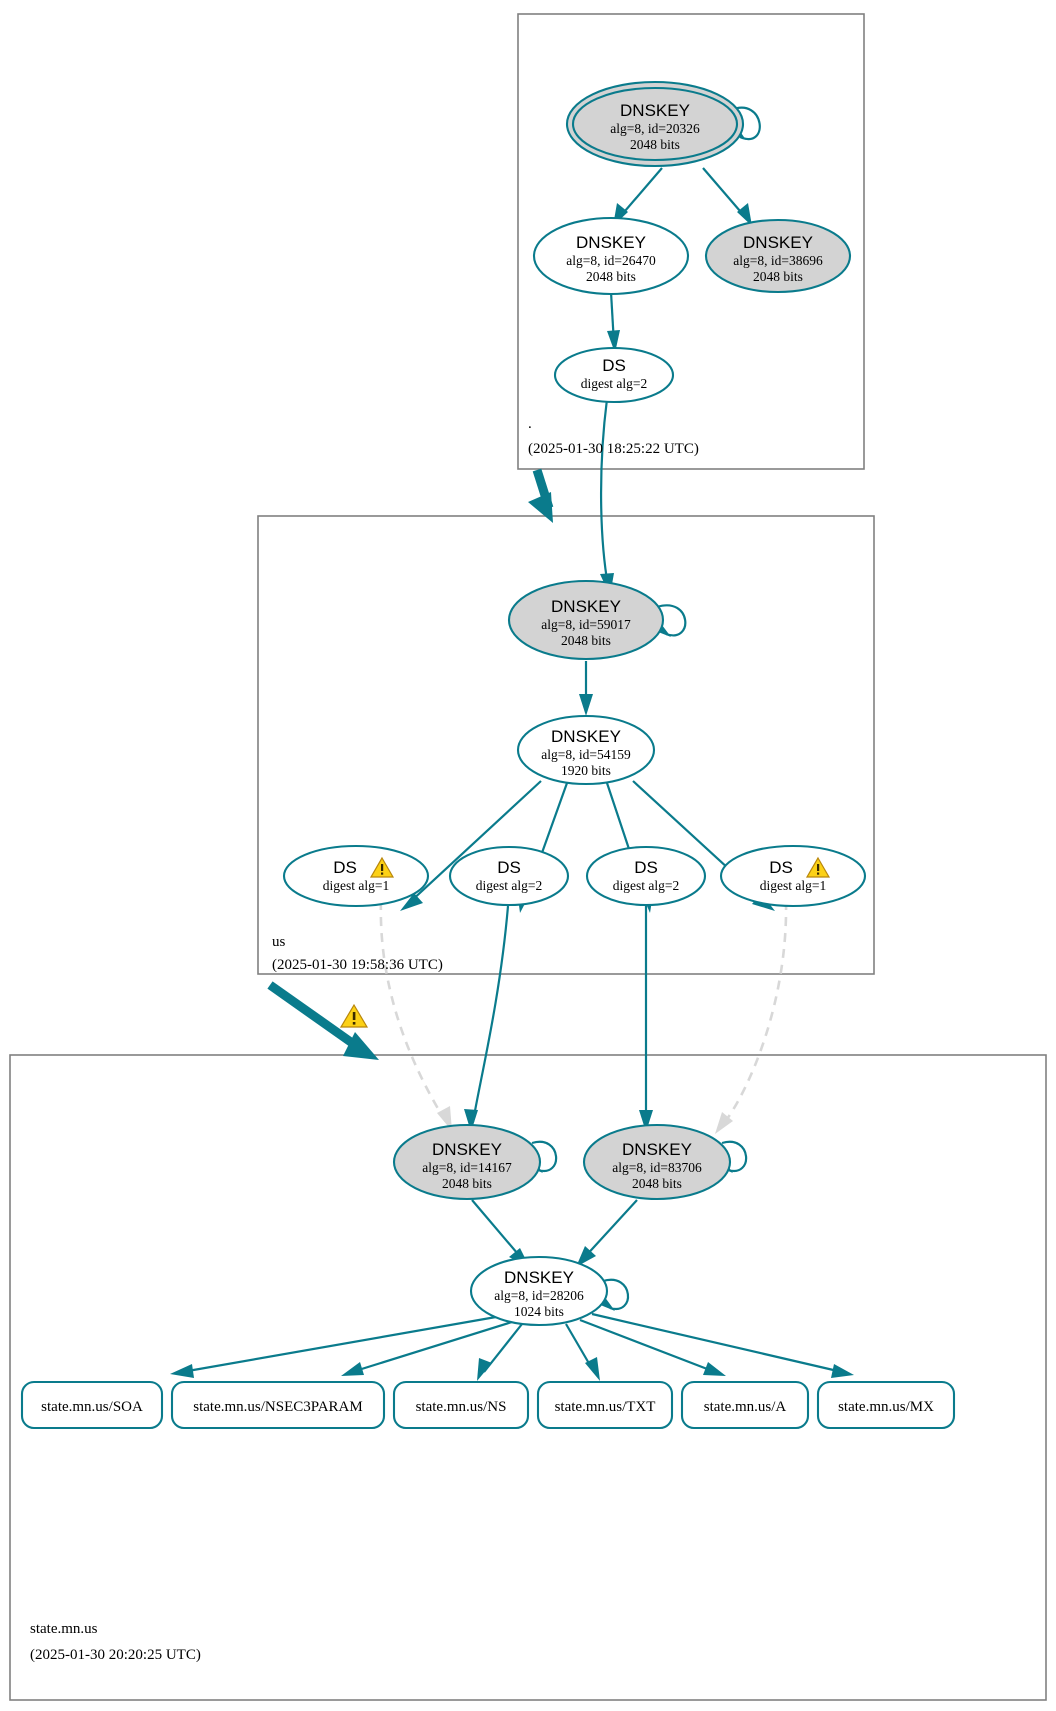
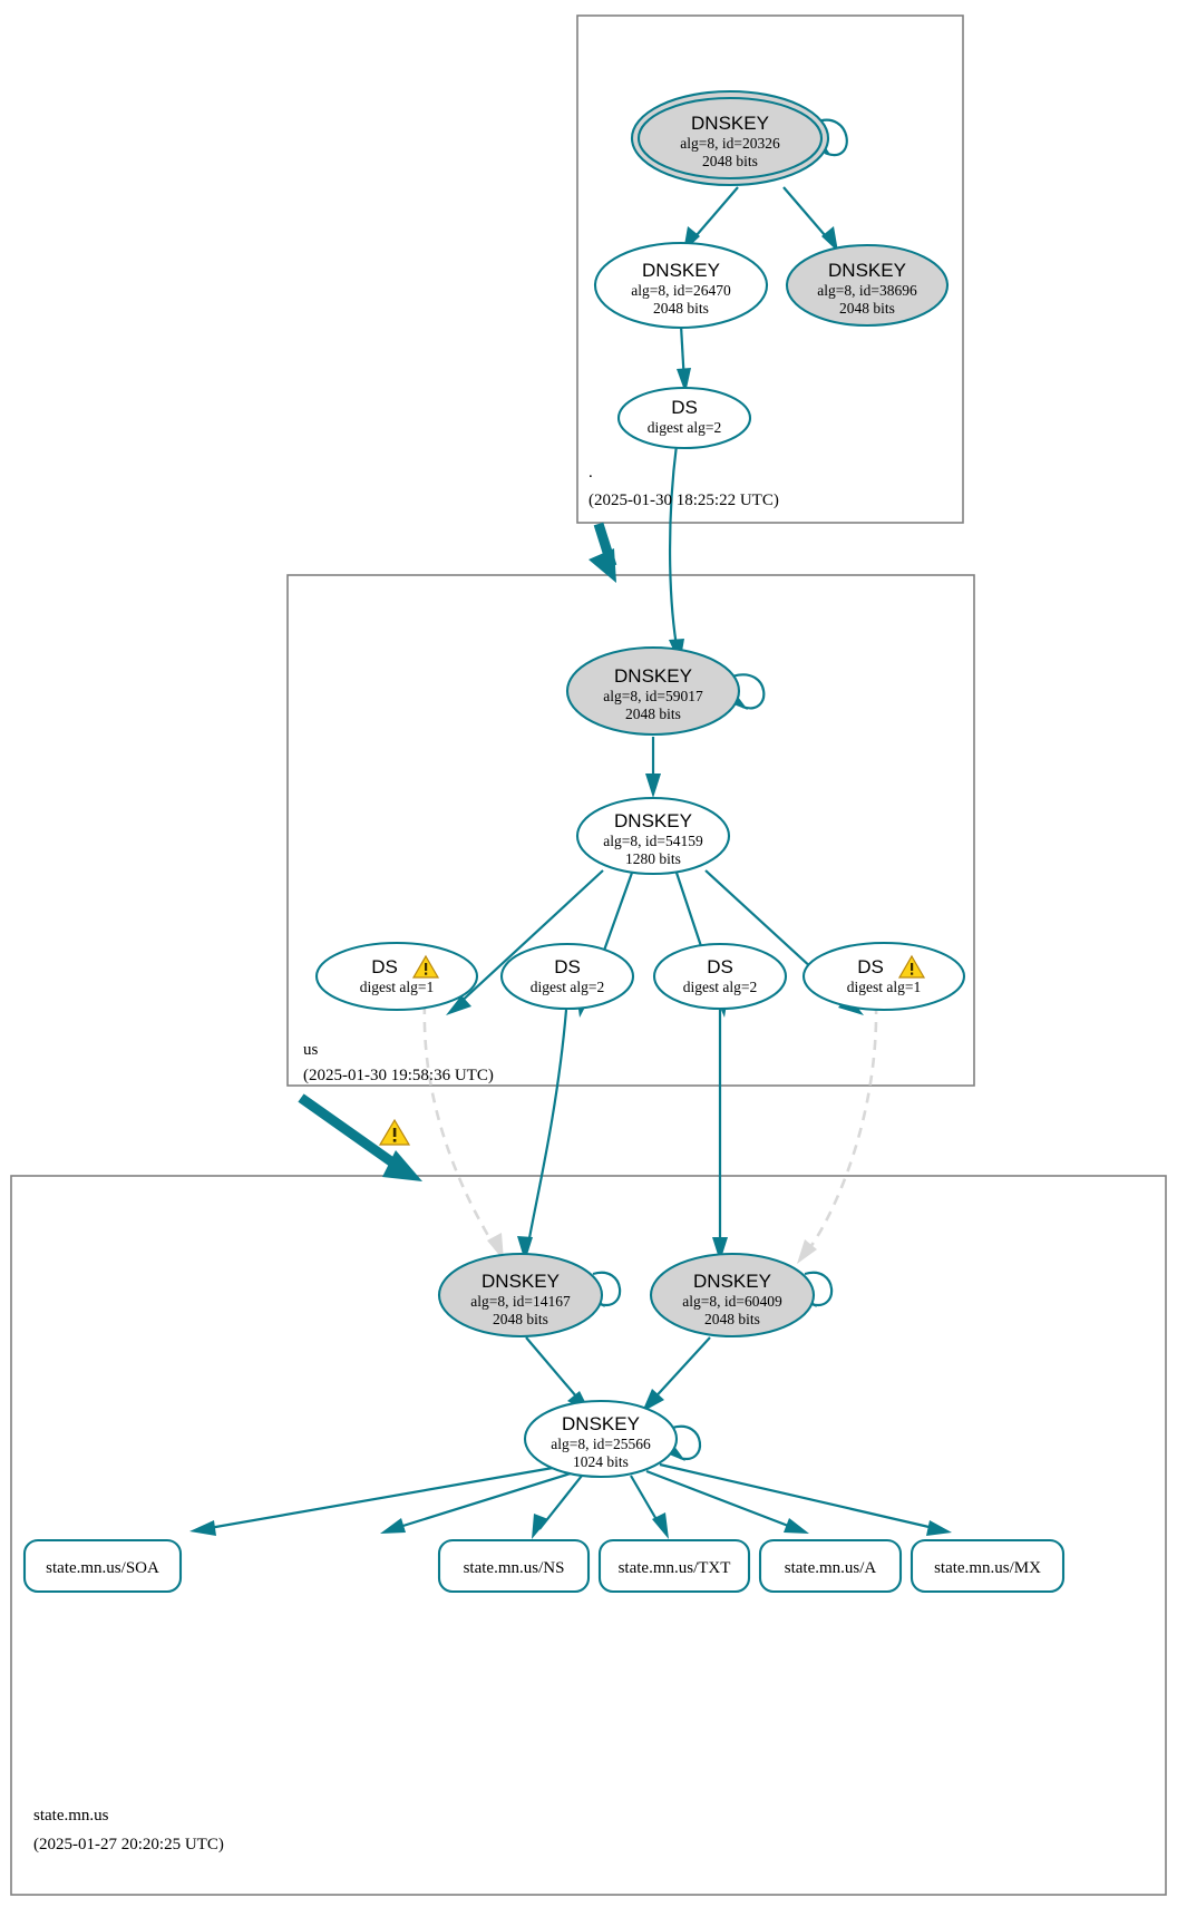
  DNSKEY
  alg=8, id=20326
  2048 bits
  DNSKEY
  alg=8, id=26470
  2048 bits
  DNSKEY
  alg=8, id=38696
  2048 bits
  DS
  digest alg=2
  .
  (2025-01-30 18:25:22 UTC)
  DNSKEY
  alg=8, id=59017
  2048 bits
  DNSKEY
  alg=8, id=54159
- 1920 bits
+ 1280 bits
  DS
  digest alg=1
  DS
  digest alg=2
  DS
  digest alg=2
  DS
  digest alg=1
  us
  (2025-01-30 19:58:36 UTC)
  DNSKEY
  alg=8, id=14167
  2048 bits
  DNSKEY
- alg=8, id=83706
+ alg=8, id=60409
  2048 bits
  DNSKEY
- alg=8, id=28206
+ alg=8, id=25566
  1024 bits
  state.mn.us/SOA
- state.mn.us/NSEC3PARAM
  state.mn.us/NS
  state.mn.us/TXT
  state.mn.us/A
  state.mn.us/MX
  state.mn.us
- (2025-01-30 20:20:25 UTC)
+ (2025-01-27 20:20:25 UTC)
